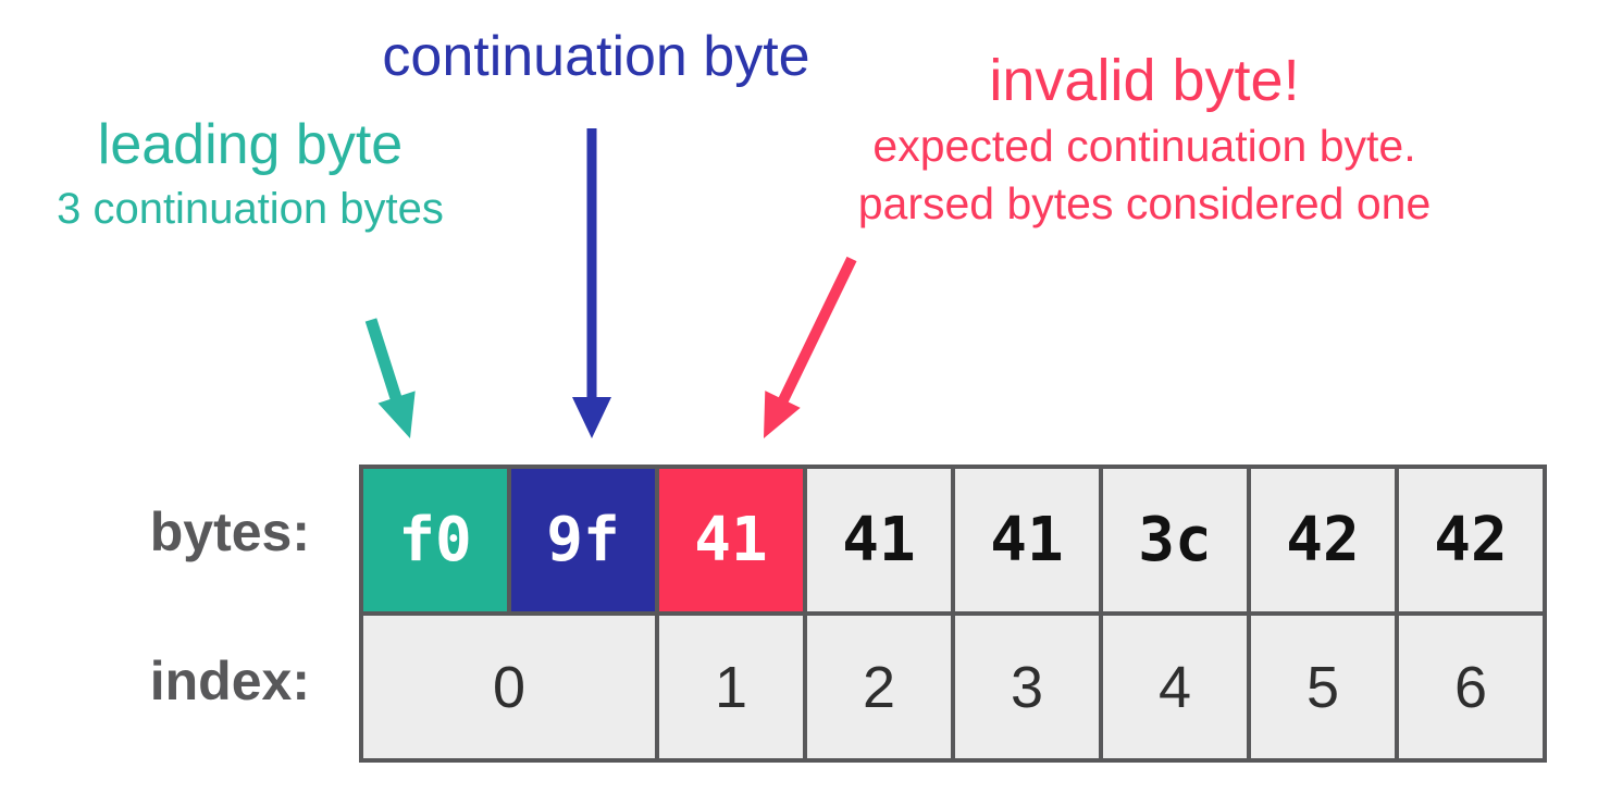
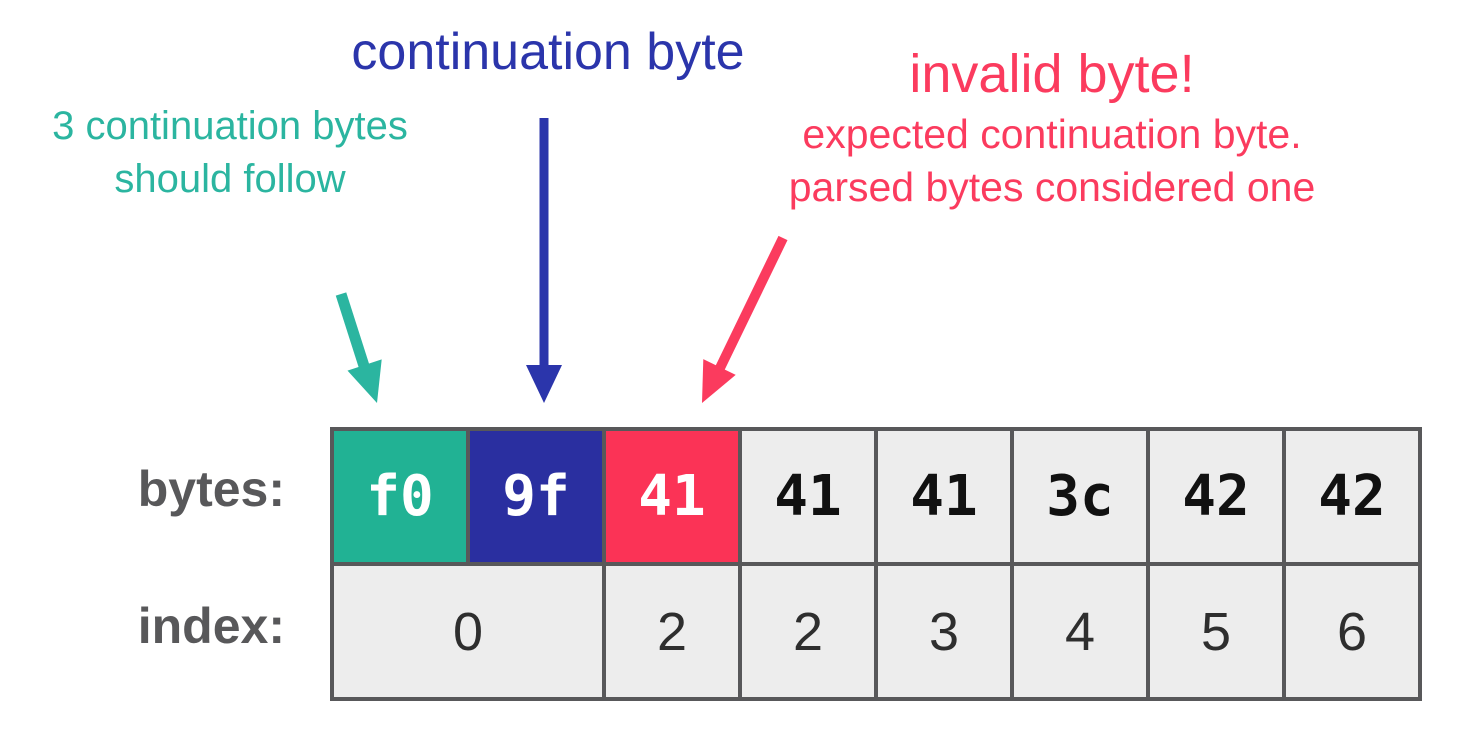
- leading byte
  3 continuation bytes
+ should follow
  continuation byte
  invalid byte!
  expected continuation byte.
  parsed bytes considered one
  bytes:
  index:
  f0	9f	41	41	41	3c	42	42
- 0	1	2	3	4	5	6
+ 0	2	2	3	4	5	6
